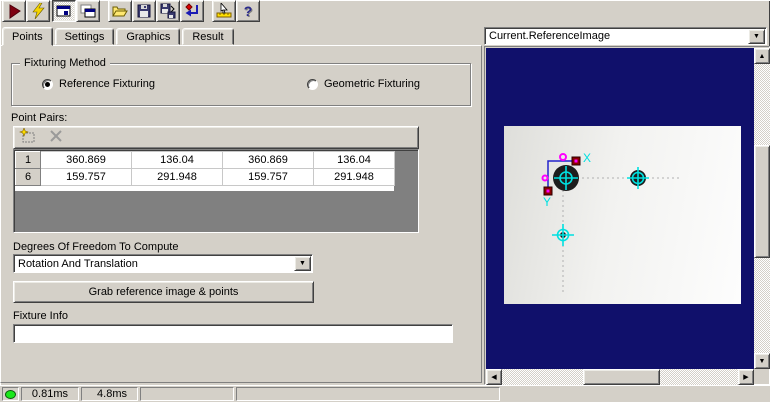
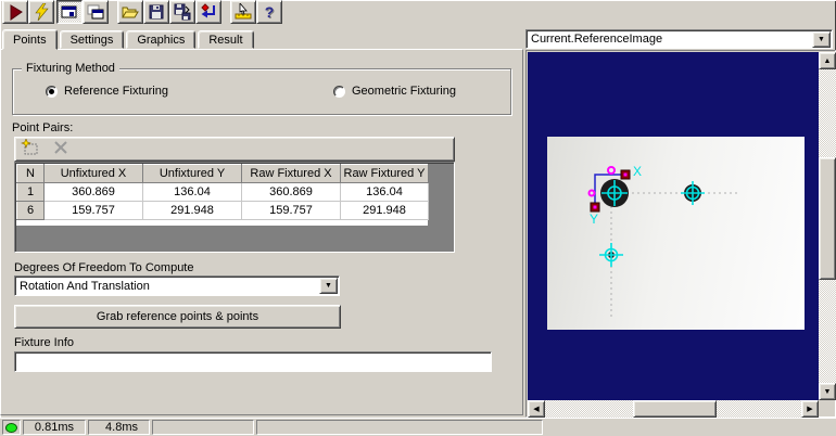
  ?
  Points
  Settings
  Graphics
  Result
  Fixturing Method
  Reference Fixturing
  Geometric Fixturing
  Point Pairs:
+ N	Unfixtured X	Unfixtured Y	Raw Fixtured X	Raw Fixtured Y
  1	360.869	136.04	360.869	136.04
  6	159.757	291.948	159.757	291.948
  Degrees Of Freedom To Compute
  Rotation And Translation
- Grab reference image & points
+ Grab reference points & points
  Fixture Info
  Current.ReferenceImage
  X
  Y
  0.81ms
  4.8ms
